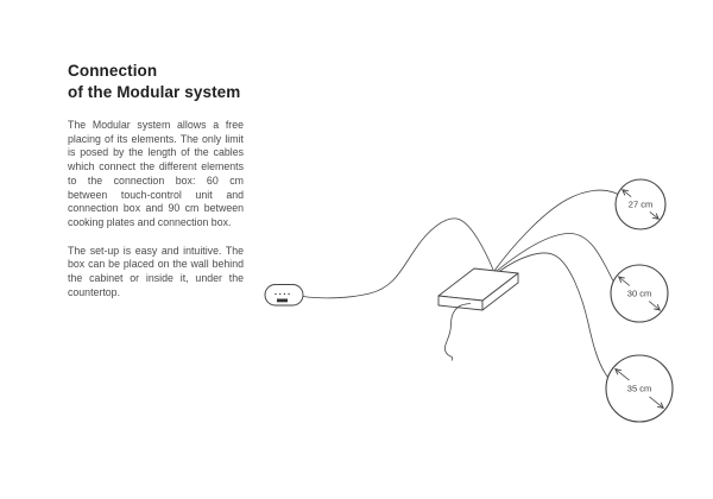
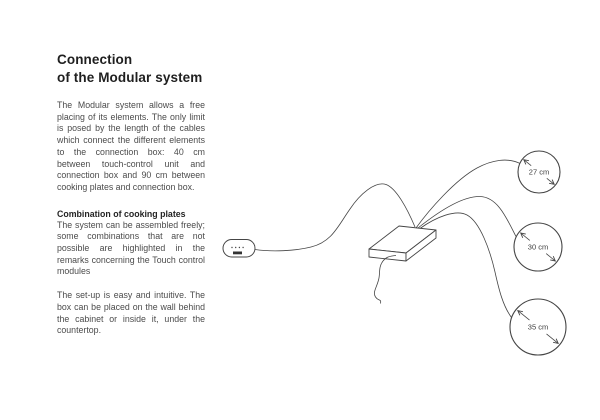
  Connection
  of the Modular system
- The Modular system allows a free placing of its elements. The only limit is posed by the length of the cables which connect the different elements to the connection box: 60 cm between touch-control unit and connection box and 90 cm between cooking plates and connection box.
+ The Modular system allows a free placing of its elements. The only limit is posed by the length of the cables which connect the different elements to the connection box: 40 cm between touch-control unit and connection box and 90 cm between cooking plates and connection box.
+ Combination of cooking plates
+ The system can be assembled freely; some combinations that are not possible are highlighted in the remarks concerning the Touch control modules
  The set-up is easy and intuitive. The box can be placed on the wall behind the cabinet or inside it, under the countertop.
  27 cm
  30 cm
  35 cm
